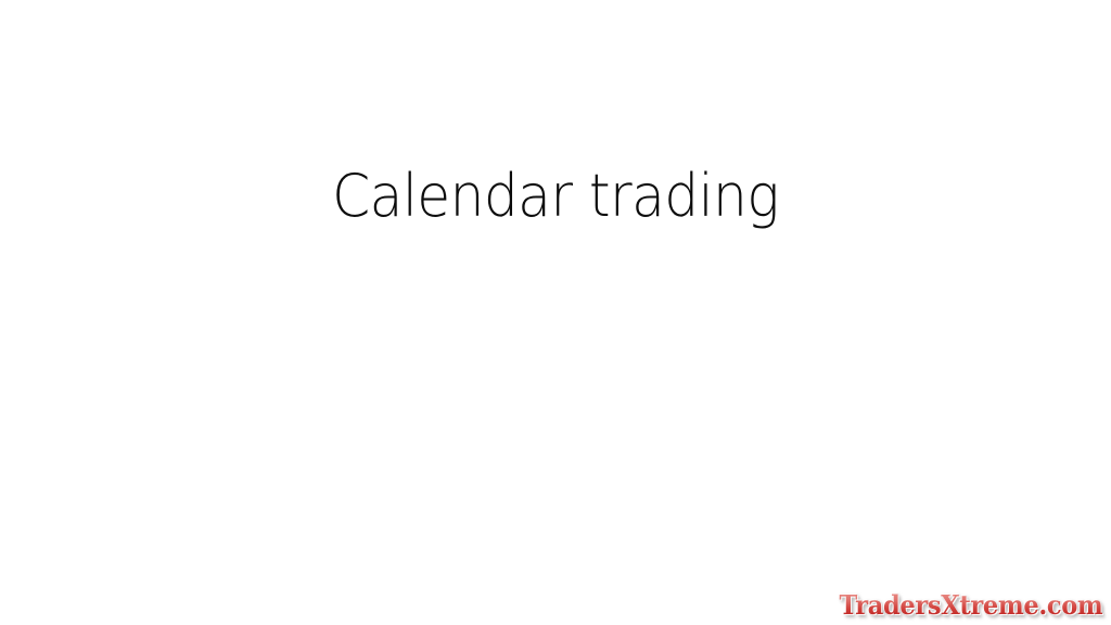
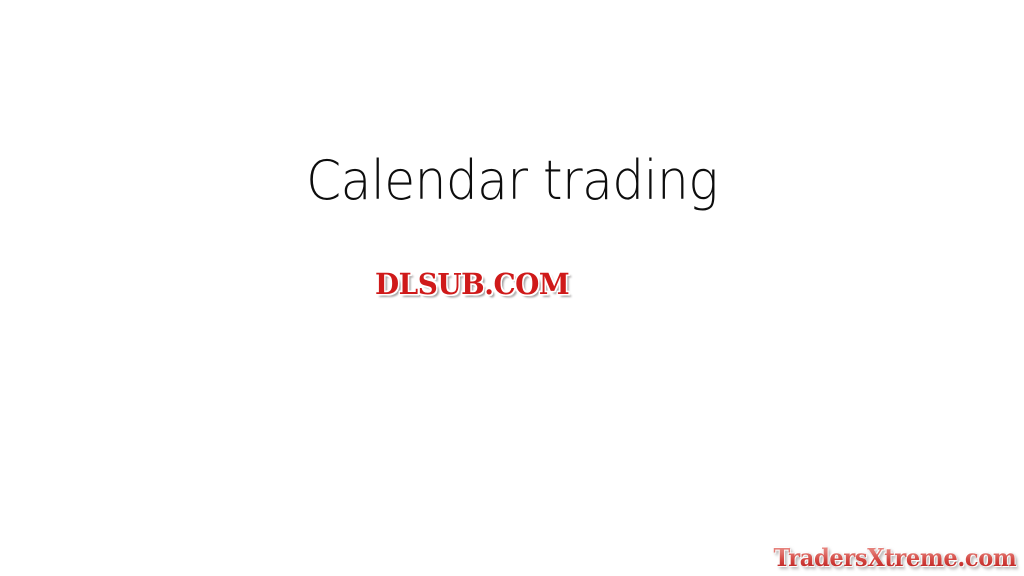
  Calendar trading
+ DLSUB.COM
  TradersXtreme.com
